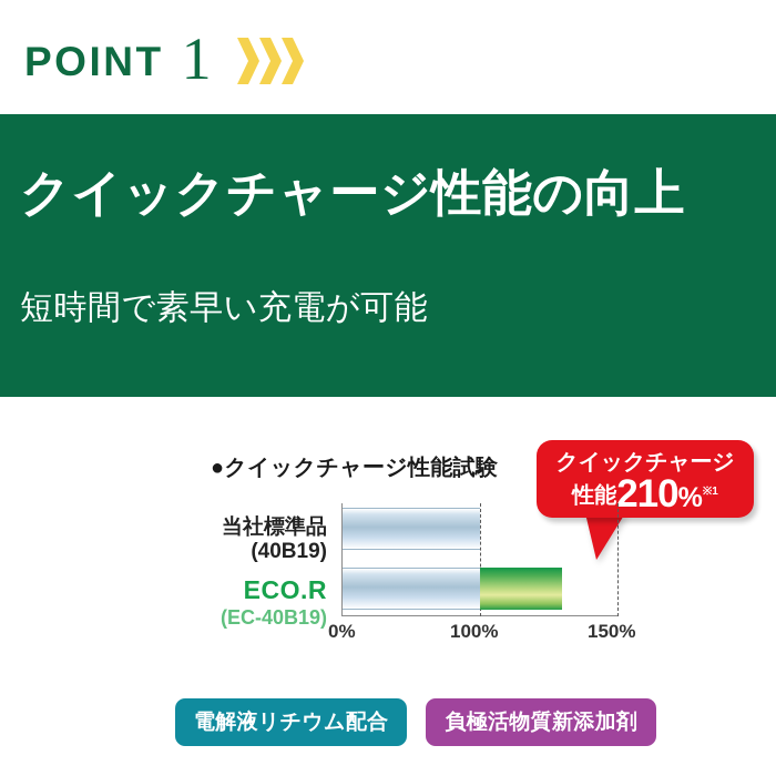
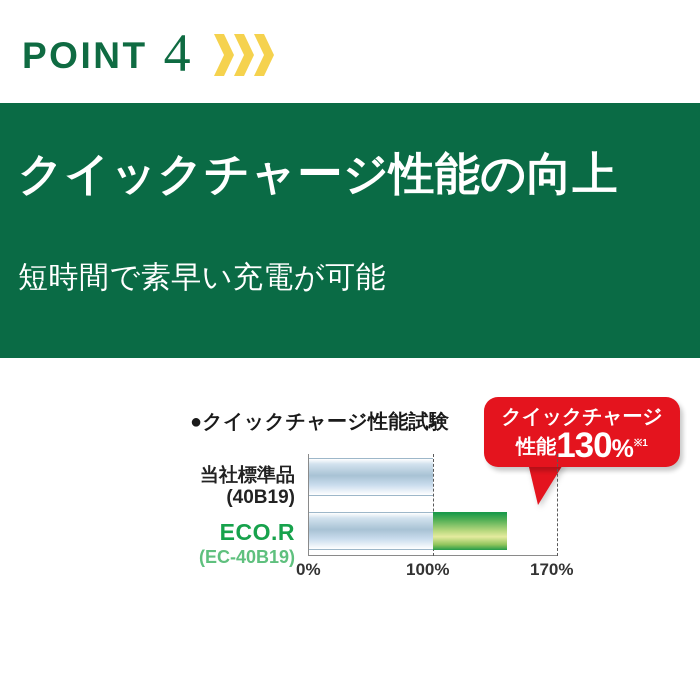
  POINT
- 1
+ 4
  クイックチャージ性能の向上
  短時間で素早い充電が可能
  ●クイックチャージ性能試験
  クイックチャージ
- 性能210%※1
+ 性能130%※1
  当社標準品
  (40B19)
  ECO.R
  (EC-40B19)
  0%
  100%
- 150%
+ 170%
- 電解液リチウム配合
- 負極活物質新添加剤
